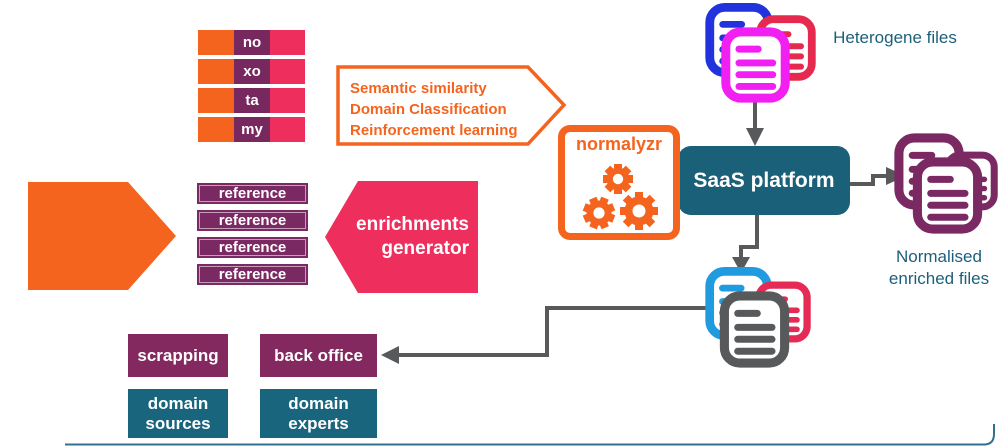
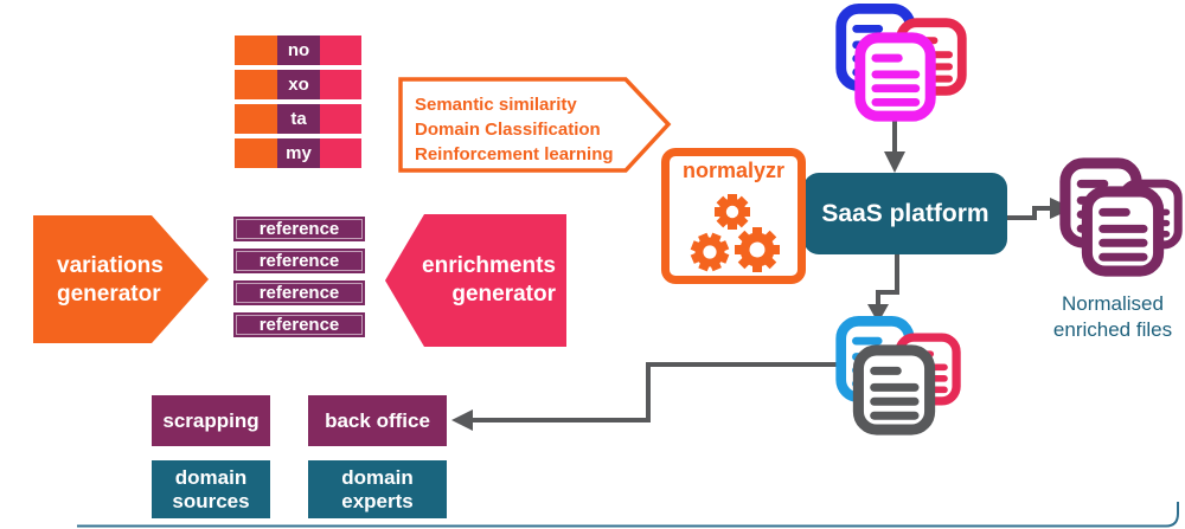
  no
  xo
  ta
  my
  Semantic similarity
  Domain Classification
  Reinforcement learning
+ variations generator
  reference
  reference
  reference
  reference
  enrichments generator
  SaaS platform
  normalyzr
- Heterogene files
  Normalised enriched files
  scrapping
  back office
  domain sources
  domain experts
